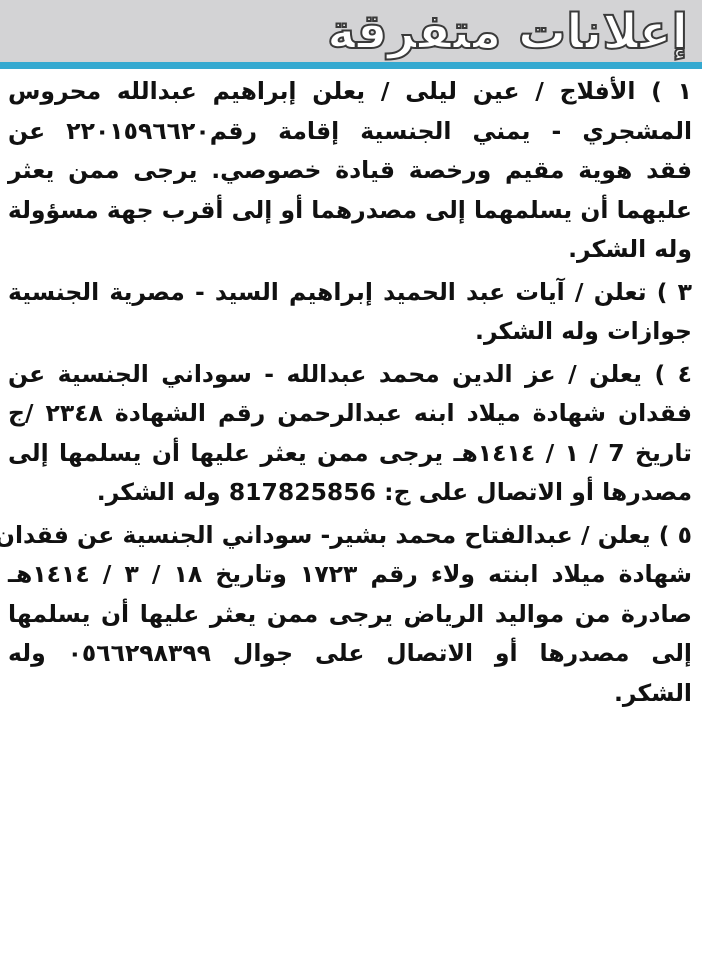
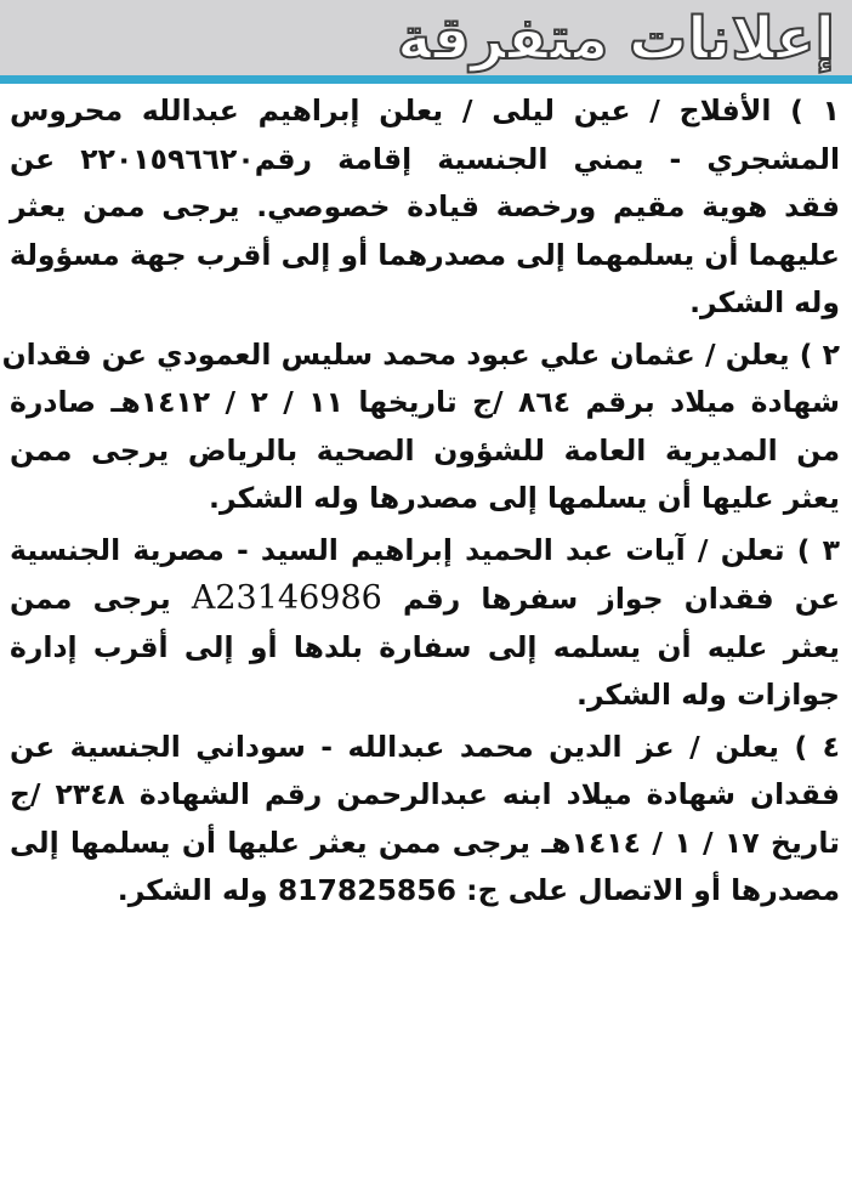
  إعلانات متفرقة
  ١ ) الأفلاج / عين ليلى / يعلن إبراهيم عبدالله محروس
  المشجري - يمني الجنسية إقامة رقم٢٢٠١٥٩٦٦٢٠ عن
  فقد هوية مقيم ورخصة قيادة خصوصي. يرجى ممن يعثر
  عليهما أن يسلمهما إلى مصدرهما أو إلى أقرب جهة مسؤولة
  وله الشكر.
+ ٢ ) يعلن / عثمان علي عبود محمد سليس العمودي عن فقدان
+ شهادة ميلاد برقم ٨٦٤ /ج تاريخها ١١ / ٢ / ١٤١٢هـ صادرة
+ من المديرية العامة للشؤون الصحية بالرياض يرجى ممن
+ يعثر عليها أن يسلمها إلى مصدرها وله الشكر.
  ٣ ) تعلن / آيات عبد الحميد إبراهيم السيد - مصرية الجنسية
+ عن فقدان جواز سفرها رقم A23146986 يرجى ممن
+ يعثر عليه أن يسلمه إلى سفارة بلدها أو إلى أقرب إدارة
  جوازات وله الشكر.
  ٤ ) يعلن / عز الدين محمد عبدالله - سوداني الجنسية عن
  فقدان شهادة ميلاد ابنه عبدالرحمن رقم الشهادة ٢٣٤٨ /ج
- تاريخ 7 / ١ / ١٤١٤هـ يرجى ممن يعثر عليها أن يسلمها إلى
+ تاريخ ١٧ / ١ / ١٤١٤هـ يرجى ممن يعثر عليها أن يسلمها إلى
  مصدرها أو الاتصال على ج: 817825856 وله الشكر.
- ٥ ) يعلن / عبدالفتاح محمد بشير- سوداني الجنسية عن فقدان
- شهادة ميلاد ابنته ولاء رقم ١٧٢٣ وتاريخ ١٨ / ٣ / ١٤١٤هـ
- صادرة من مواليد الرياض يرجى ممن يعثر عليها أن يسلمها
- إلى مصدرها أو الاتصال على جوال ٠٥٦٦٢٩٨٣٩٩ وله
- الشكر.
